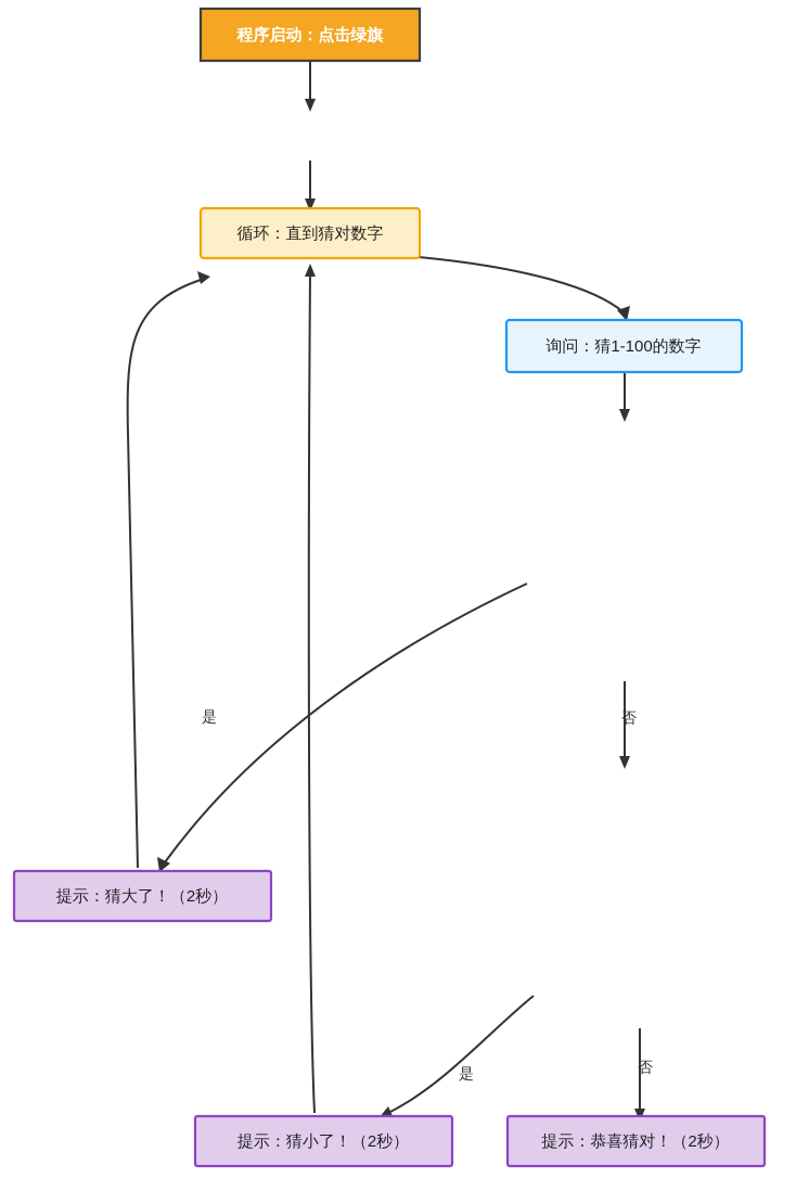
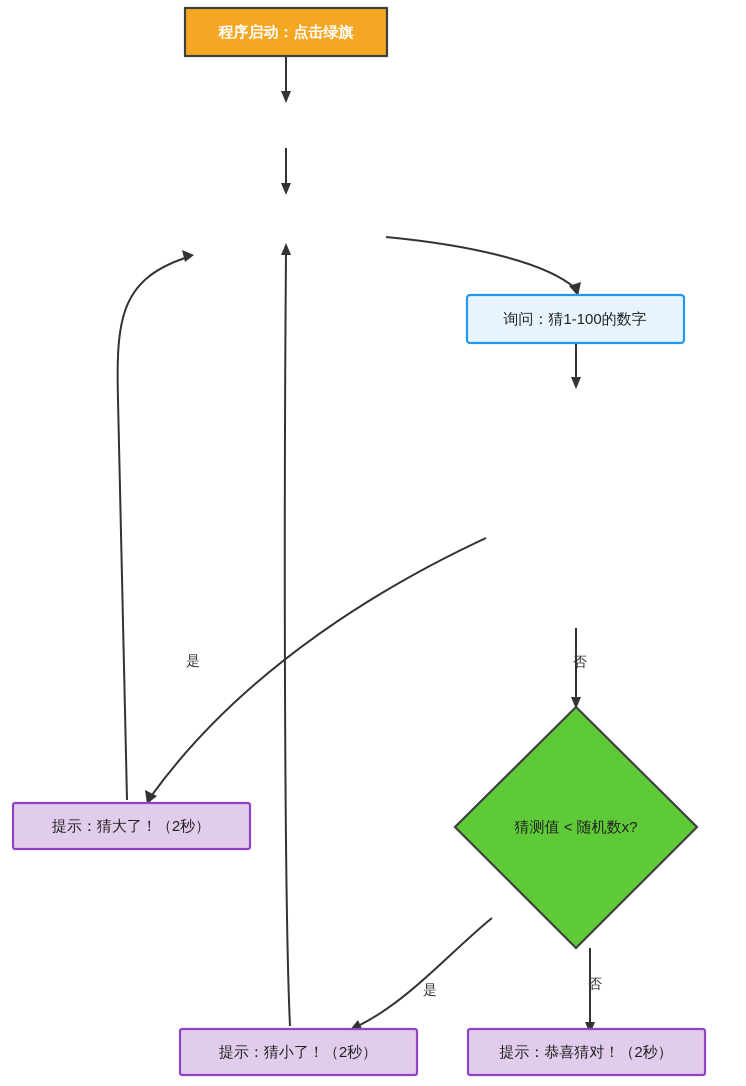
  是
  否
  是
  否
  程序启动：点击绿旗
- 循环：直到猜对数字
  询问：猜1-100的数字
+ 猜测值 < 随机数x?
  提示：猜大了！（2秒）
  提示：猜小了！（2秒）
  提示：恭喜猜对！（2秒）
